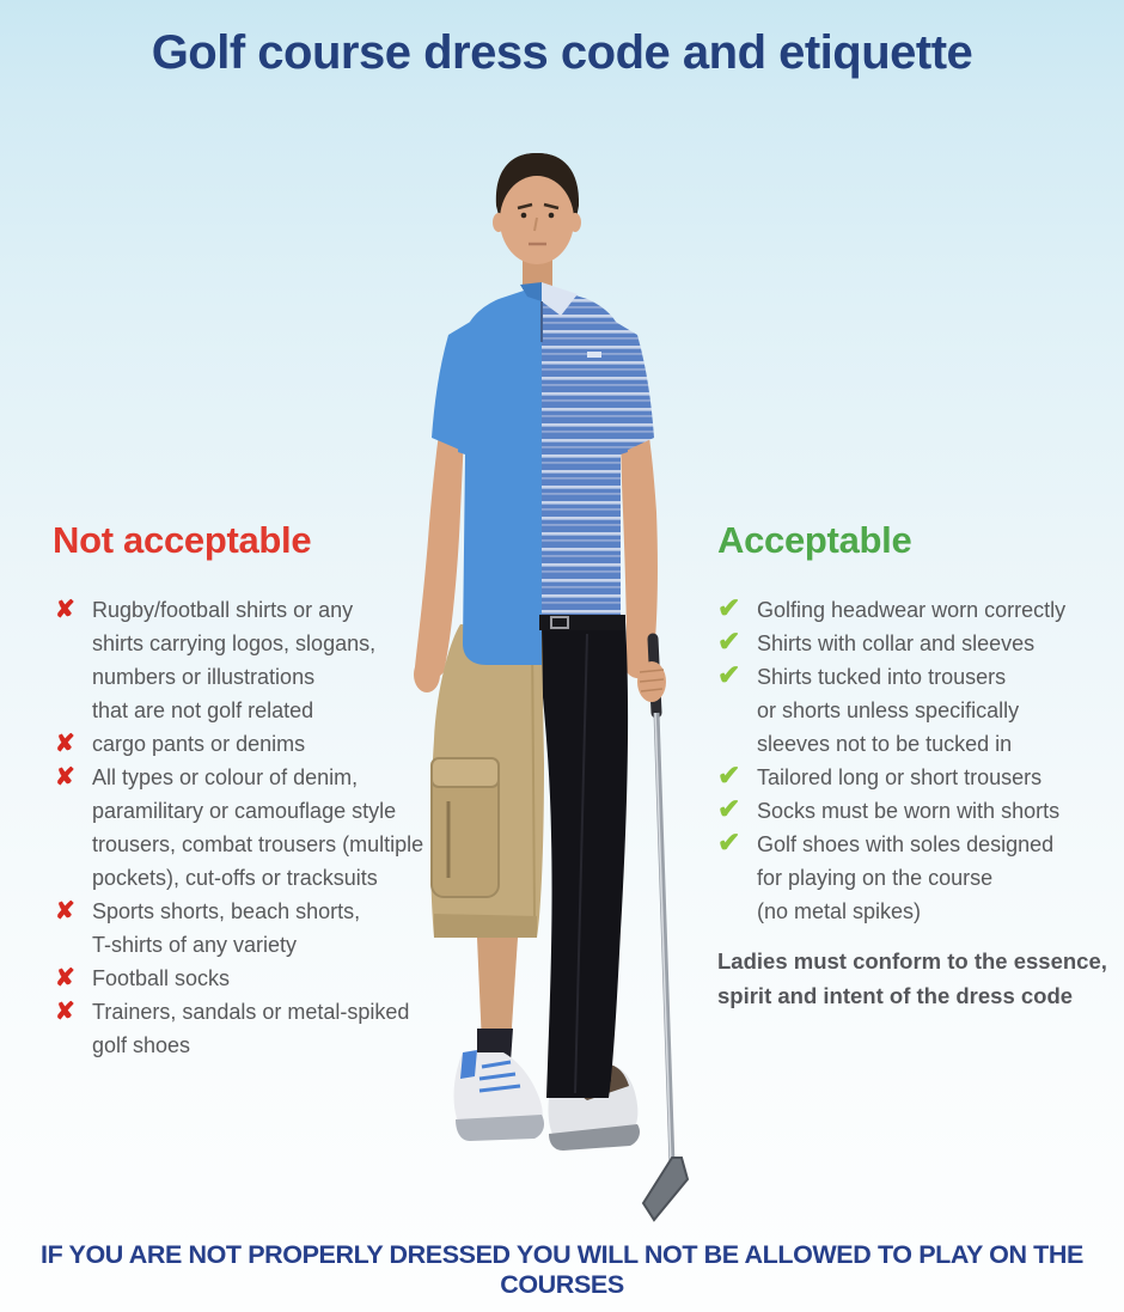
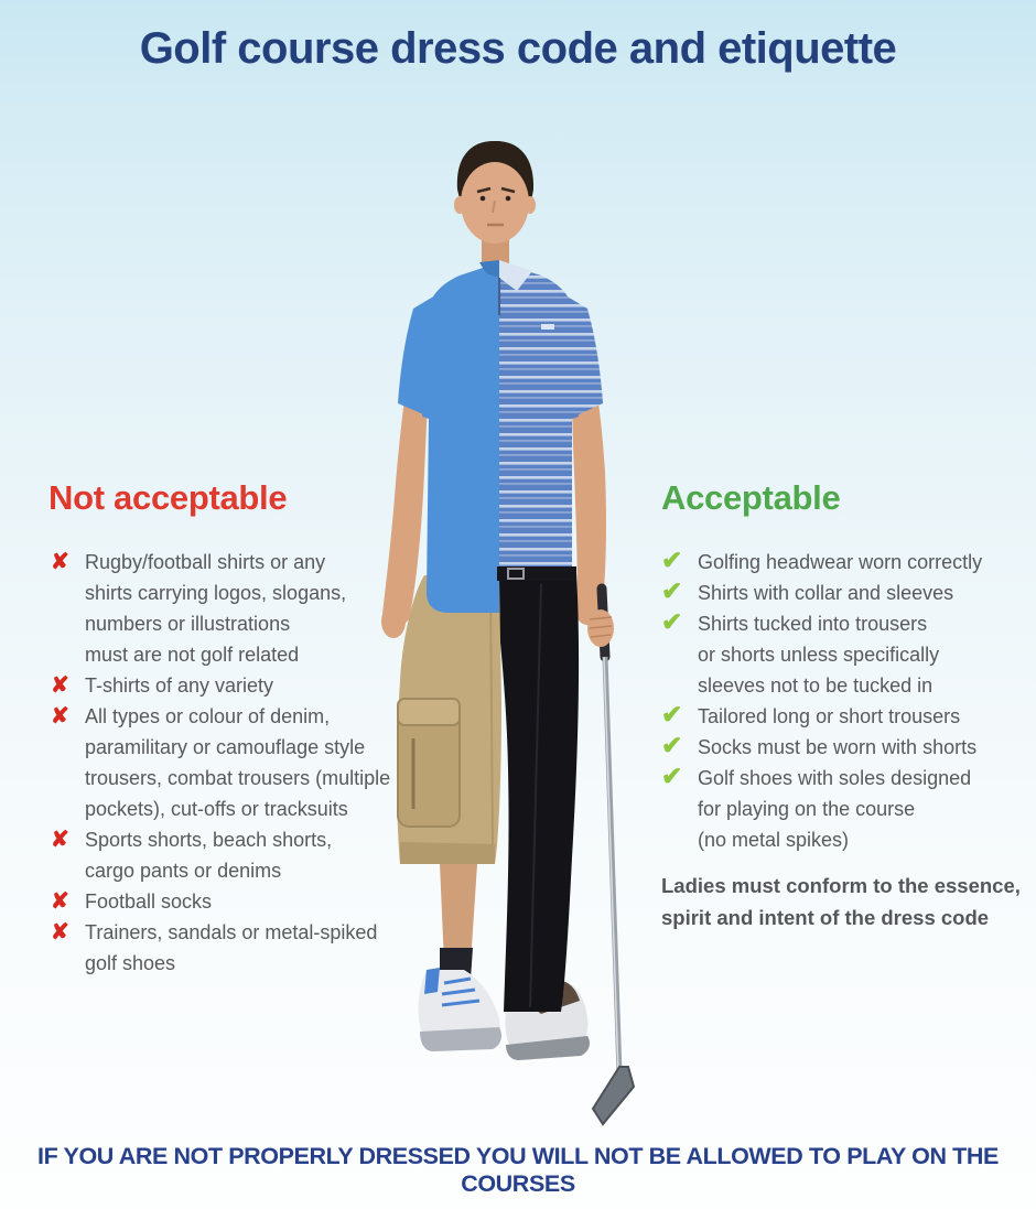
  Golf course dress code and etiquette
  Not acceptable
  ✘
  Rugby/football shirts or any
  shirts carrying logos, slogans,
  numbers or illustrations
- that are not golf related
+ must are not golf related
  ✘
- cargo pants or denims
+ T-shirts of any variety
  ✘
  All types or colour of denim,
  paramilitary or camouflage style
  trousers, combat trousers (multiple
  pockets), cut-offs or tracksuits
  ✘
  Sports shorts, beach shorts,
- T-shirts of any variety
+ cargo pants or denims
  ✘
  Football socks
  ✘
  Trainers, sandals or metal-spiked
  golf shoes
  Acceptable
  ✔
  Golfing headwear worn correctly
  ✔
  Shirts with collar and sleeves
  ✔
  Shirts tucked into trousers
  or shorts unless specifically
  sleeves not to be tucked in
  ✔
  Tailored long or short trousers
  ✔
  Socks must be worn with shorts
  ✔
  Golf shoes with soles designed
  for playing on the course
  (no metal spikes)
  Ladies must conform to the essence,
  spirit and intent of the dress code
  IF YOU ARE NOT PROPERLY DRESSED YOU WILL NOT BE ALLOWED TO PLAY ON THE COURSES
